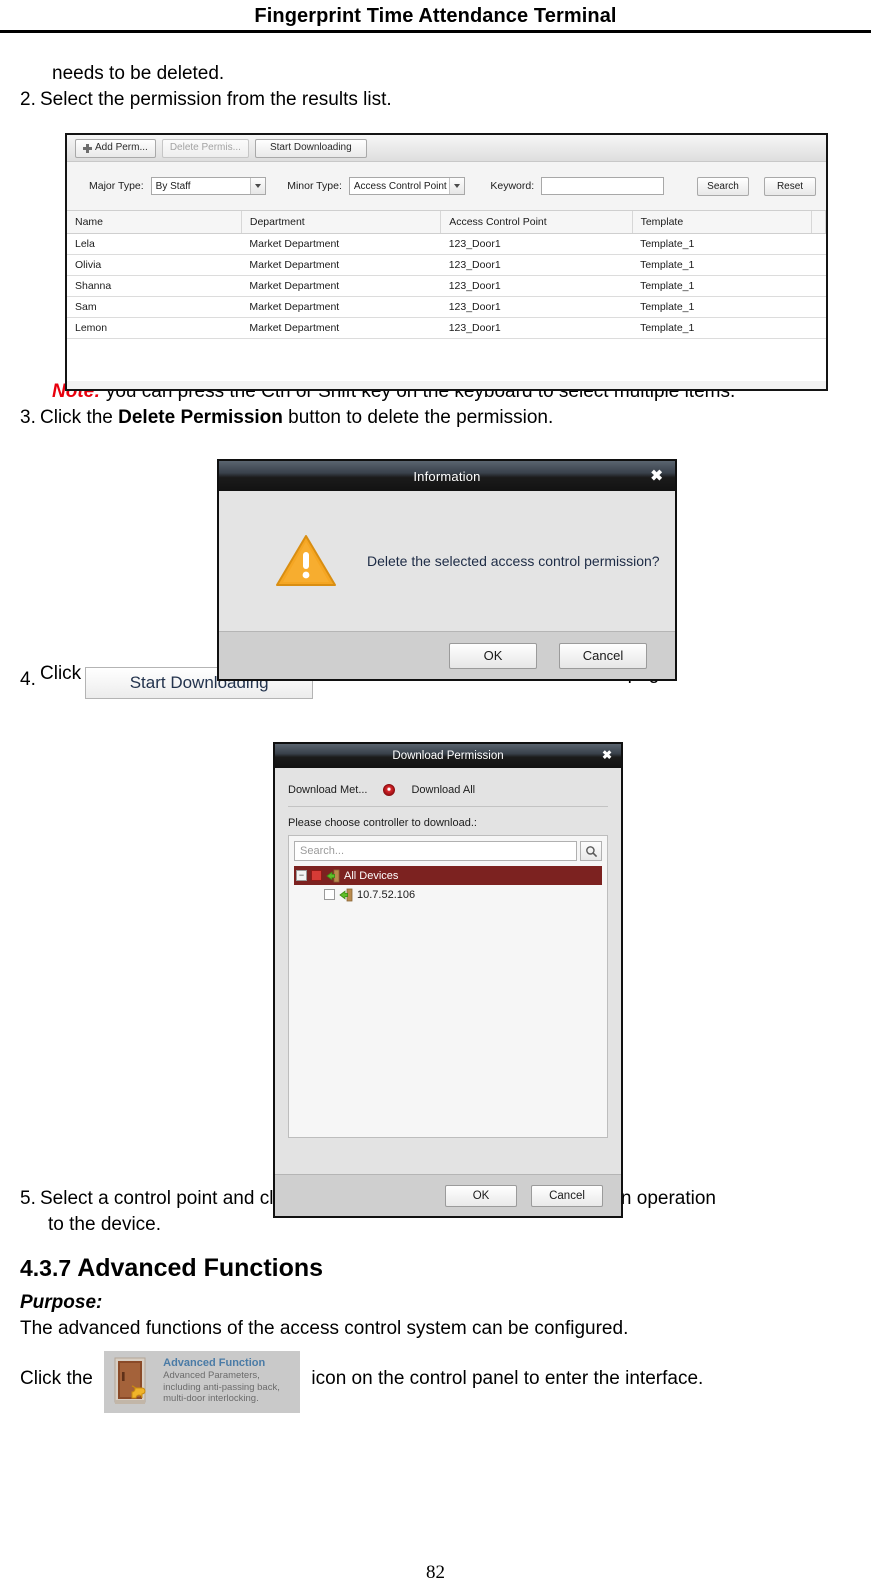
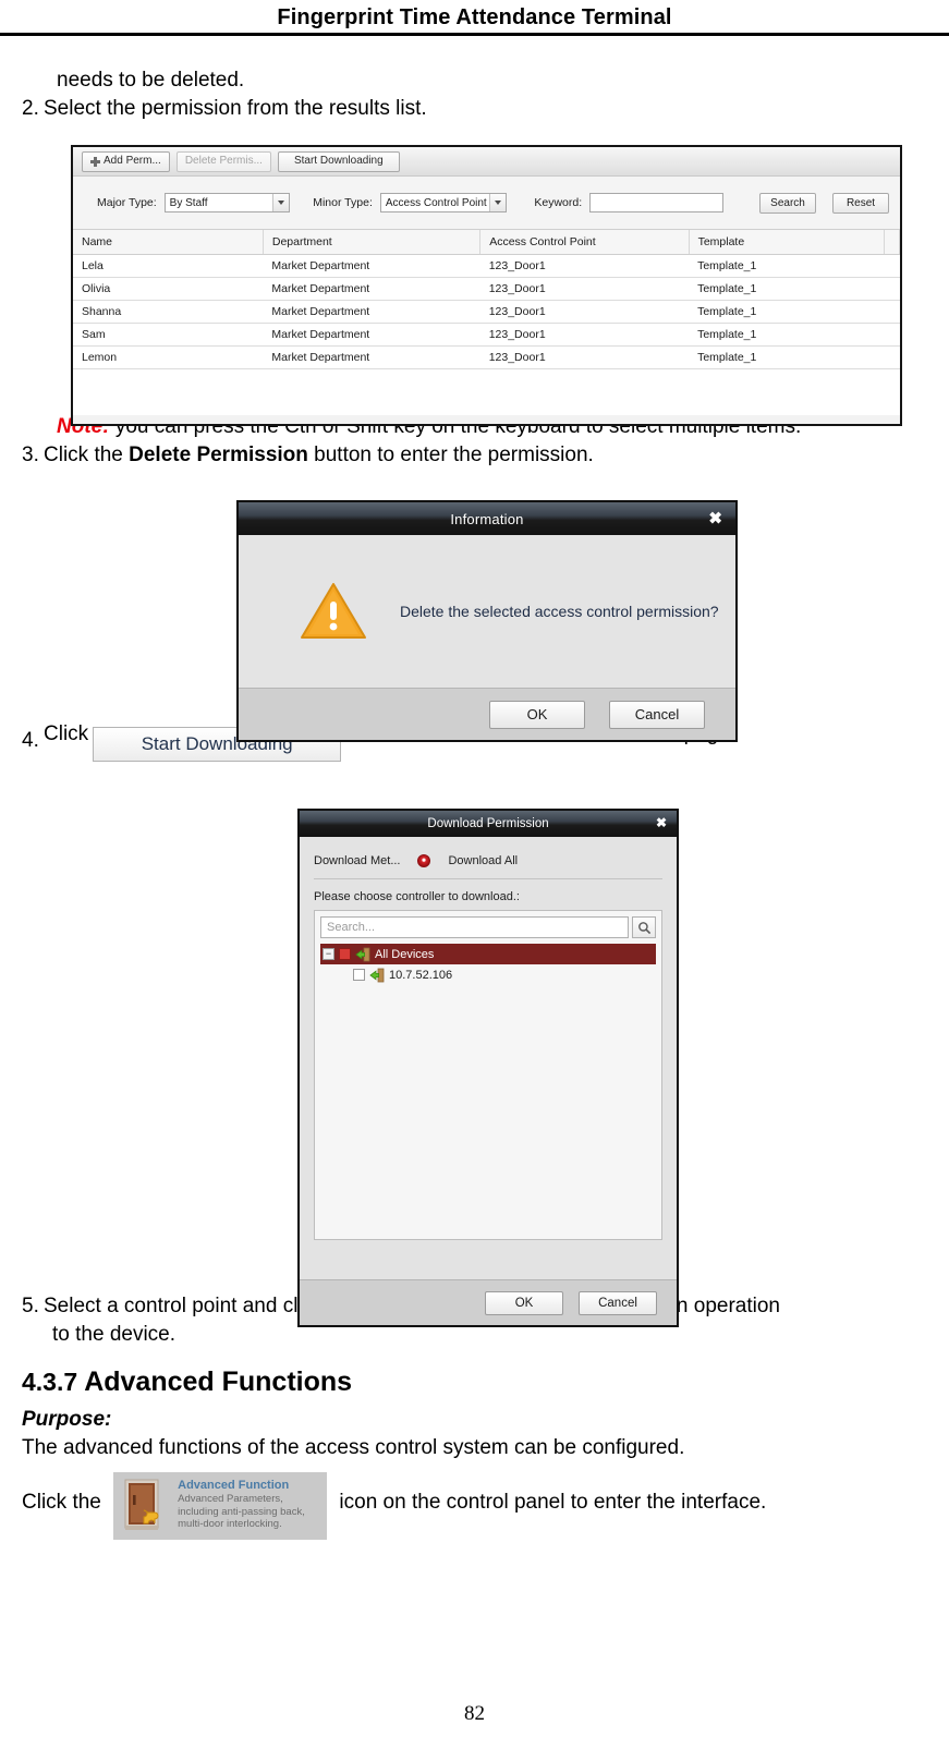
  Fingerprint Time Attendance Terminal
  needs to be deleted.
  2.
  Select the permission from the results list.
  Note: you can press the Ctrl or Shift key on the keyboard to select multiple items.
  3.
- Click the Delete Permission button to delete the permission.
+ Click the Delete Permission button to enter the permission.
  4.
  5.
  to the device.
  4.3.7 Advanced Functions
  Purpose:
  The advanced functions of the access control system can be configured.
  Click the
  Advanced Function
  Advanced Parameters,
  including anti-passing back,
  multi-door interlocking.
  icon on the control panel to enter the interface.
  Add Perm...
  Delete Permis...
  Start Downloading
  Major Type:
  By Staff
  Minor Type:
  Access Control Point
  Keyword:
  Search
  Reset
  Name	Department	Access Control Point	Template
  Lela	Market Department	123_Door1	Template_1
  Olivia	Market Department	123_Door1	Template_1
  Shanna	Market Department	123_Door1	Template_1
  Sam	Market Department	123_Door1	Template_1
  Lemon	Market Department	123_Door1	Template_1
  Information
  ✖
  Delete the selected access control permission?
  OK
  Cancel
  Download Permission
  ✖
  Download Met...
  Download All
  Please choose controller to download.:
  Search...
  −
  All Devices
  10.7.52.106
  OK
  Cancel
  82
